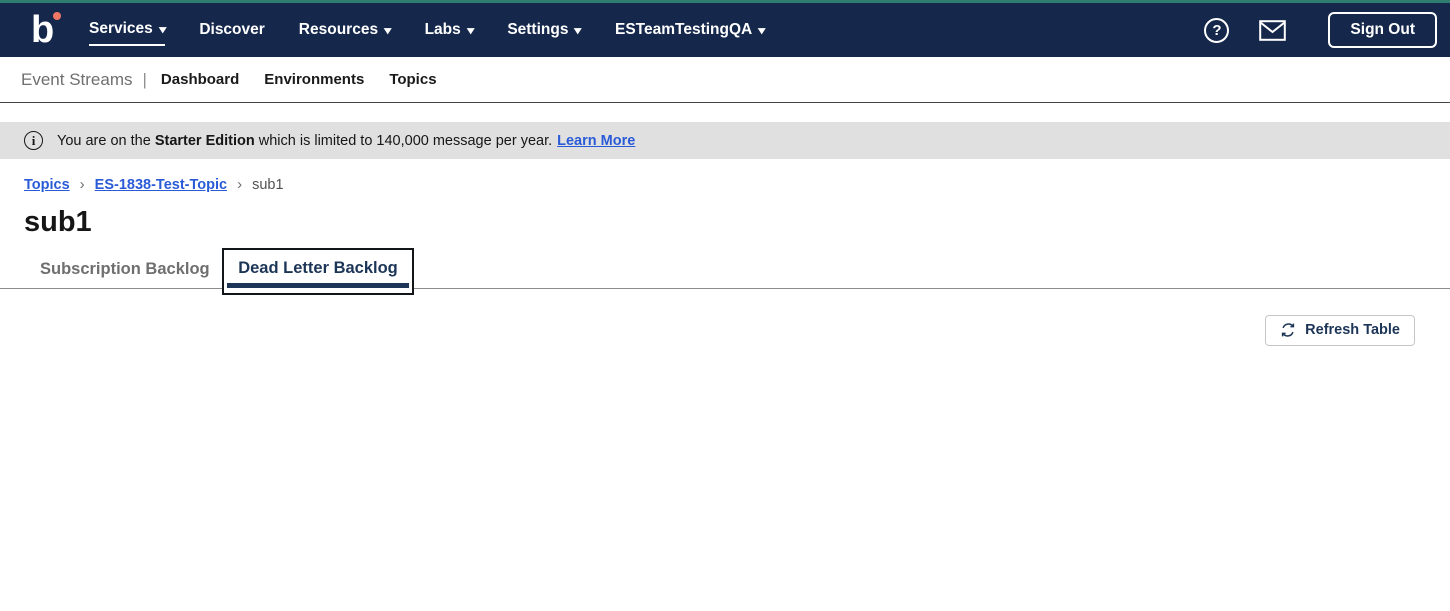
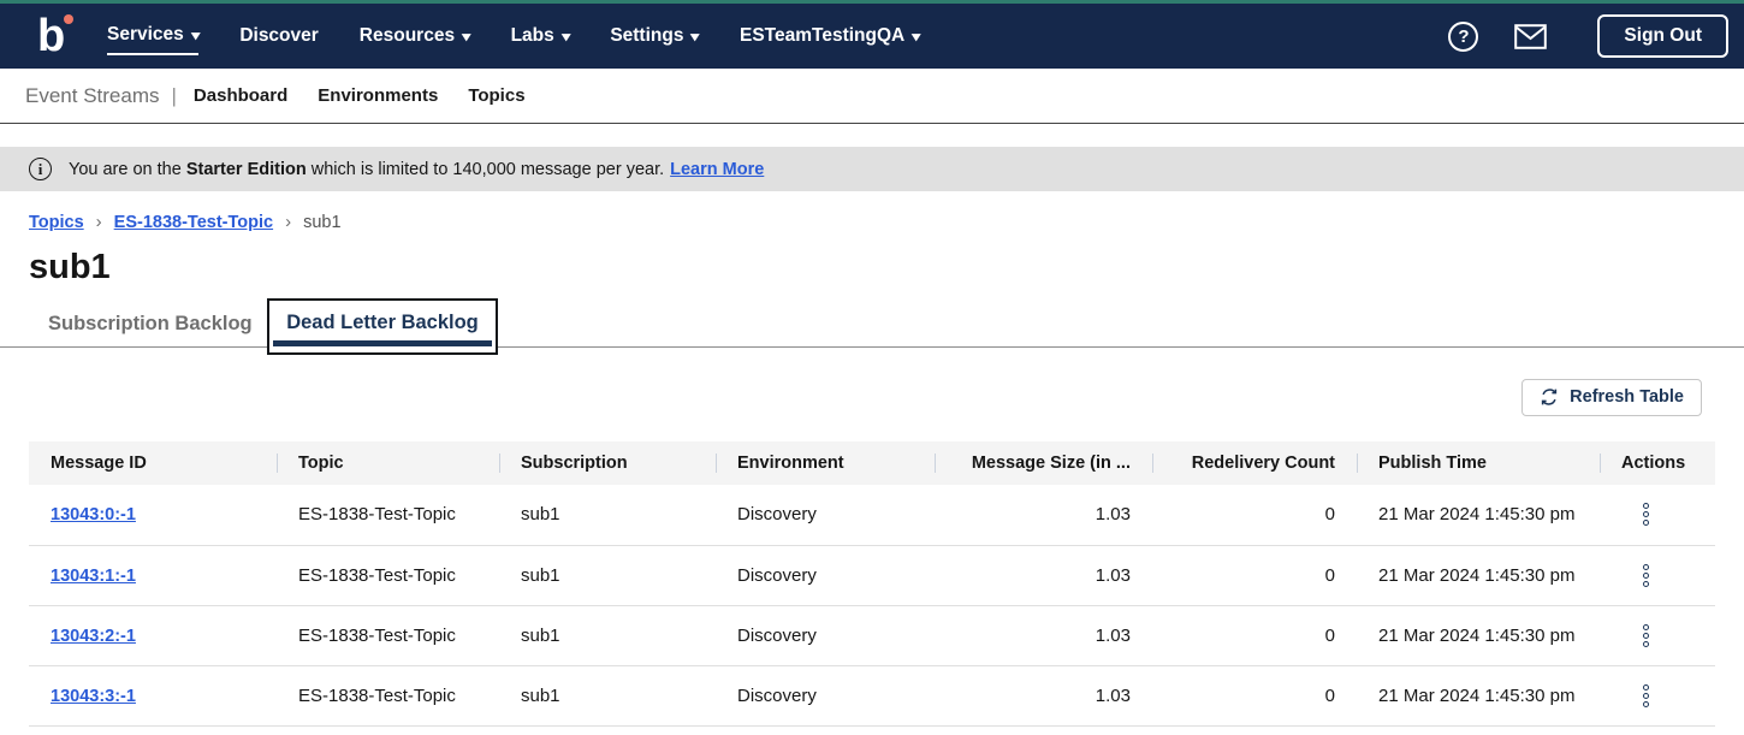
  b
  Services ▾
  Discover
  Resources ▾
  Labs ▾
  Settings ▾
  ESTeamTestingQA ▾
  ?
  Sign Out
  Event Streams
  |
  Dashboard
  Environments
  Topics
  i
  You are on the Starter Edition which is limited to 140,000 message per year.
  Learn More
  Topics
  ›
  ES-1838-Test-Topic
  ›
  sub1
  sub1
  Subscription Backlog
  Dead Letter Backlog
  Refresh Table
+ Message ID	Topic	Subscription	Environment	Message Size (in ...	Redelivery Count	Publish Time	Actions
+ 13043:0:-1	ES-1838-Test-Topic	sub1	Discovery	1.03	0	21 Mar 2024 1:45:30 pm
+ 13043:1:-1	ES-1838-Test-Topic	sub1	Discovery	1.03	0	21 Mar 2024 1:45:30 pm
+ 13043:2:-1	ES-1838-Test-Topic	sub1	Discovery	1.03	0	21 Mar 2024 1:45:30 pm
+ 13043:3:-1	ES-1838-Test-Topic	sub1	Discovery	1.03	0	21 Mar 2024 1:45:30 pm
